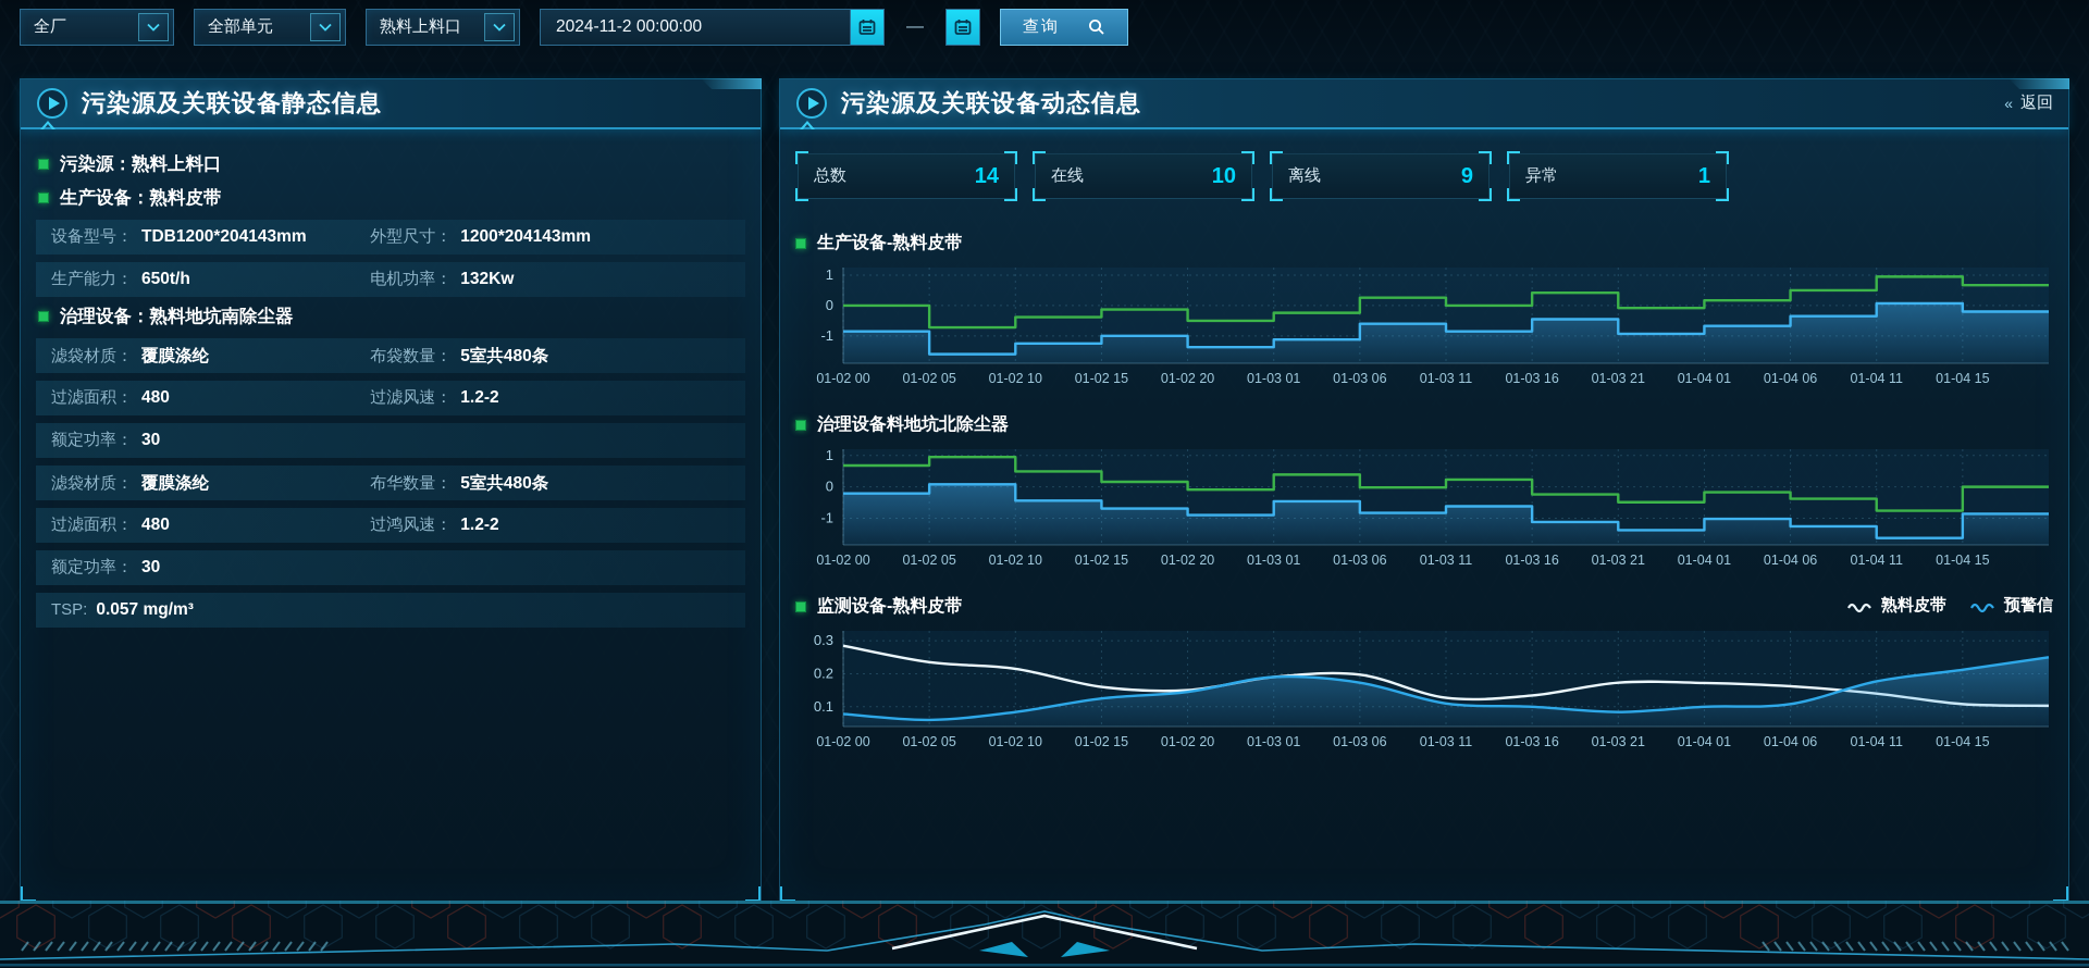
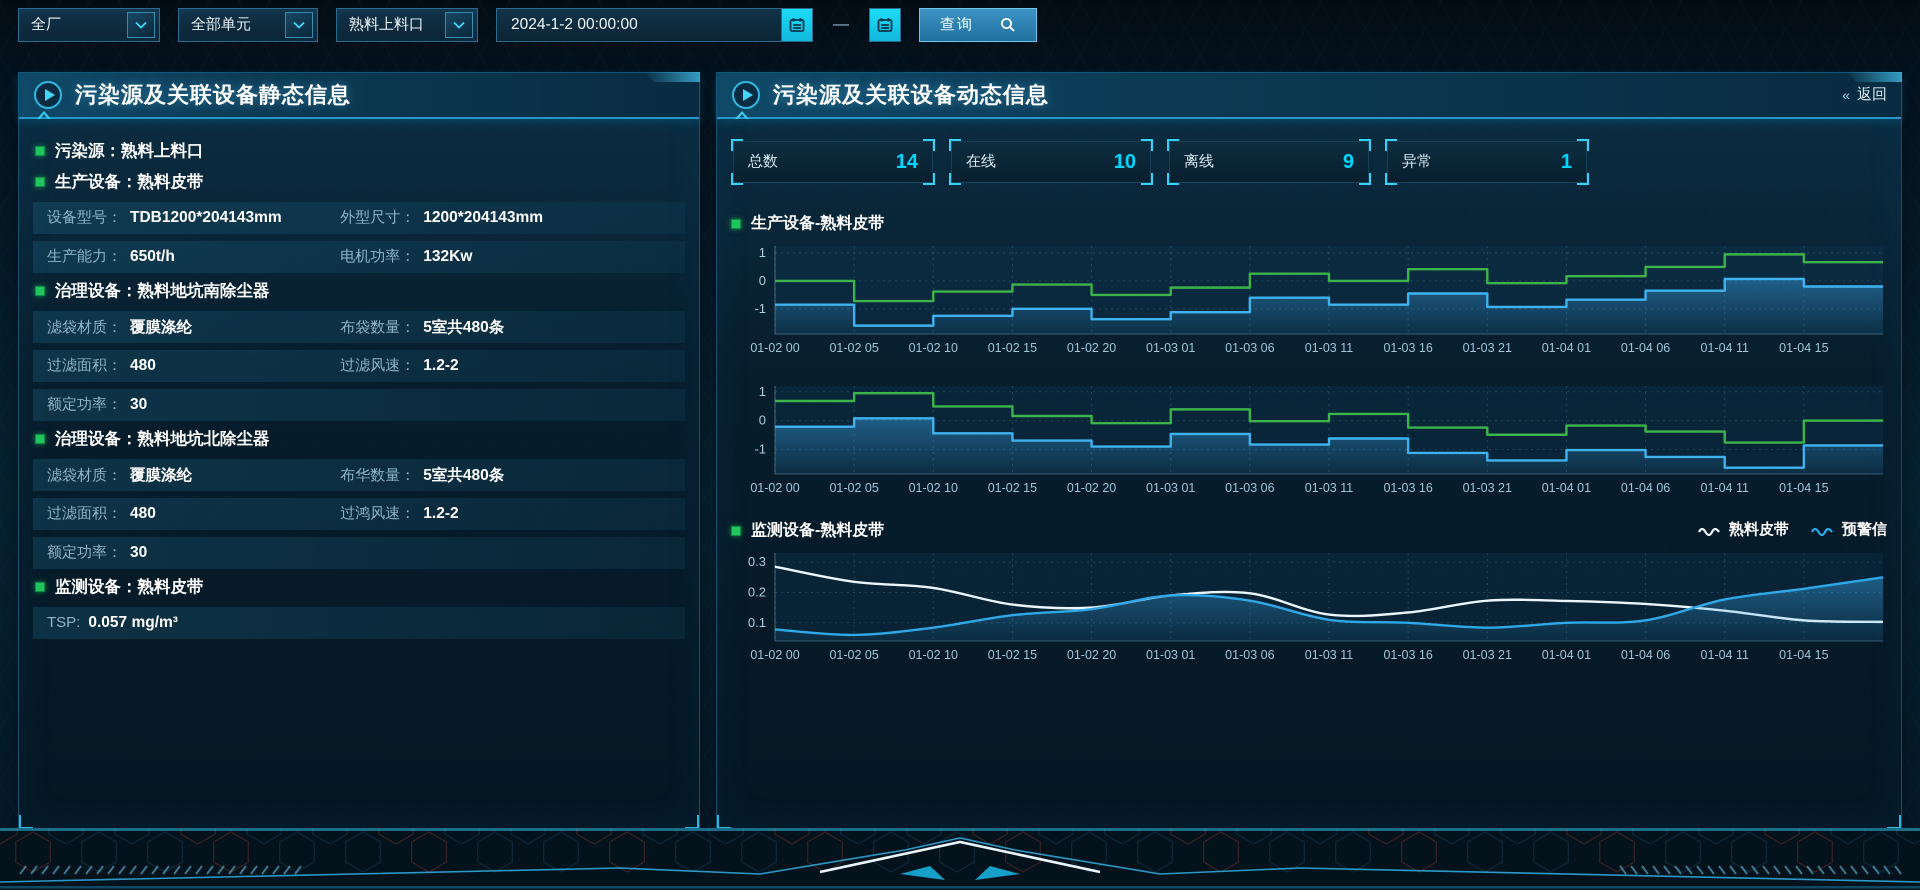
  全厂
  全部单元
  熟料上料口
- 2024-11-2 00:00:00
+ 2024-1-2 00:00:00
  —
  查询
  污染源及关联设备静态信息
  污染源：熟料上料口
  生产设备：熟料皮带
  设备型号：
  TDB1200*204143mm
  外型尺寸：
  1200*204143mm
  生产能力：
  650t/h
  电机功率：
  132Kw
  治理设备：熟料地坑南除尘器
  滤袋材质：
  覆膜涤纶
  布袋数量：
  5室共480条
  过滤面积：
  480
  过滤风速：
  1.2-2
  额定功率：
  30
+ 治理设备：熟料地坑北除尘器
  滤袋材质：
  覆膜涤纶
  布华数量：
  5室共480条
  过滤面积：
  480
  过鸿风速：
  1.2-2
  额定功率：
  30
+ 监测设备：熟料皮带
  TSP:
  0.057 mg/m³
  污染源及关联设备动态信息
  «
  返回
  总数
  14
  在线
  10
  离线
  9
  异常
  1
  生产设备-熟料皮带
  1
  0
  -1
  01-02 00
  01-02 05
  01-02 10
  01-02 15
  01-02 20
  01-03 01
  01-03 06
  01-03 11
  01-03 16
  01-03 21
  01-04 01
  01-04 06
  01-04 11
  01-04 15
- 治理设备料地坑北除尘器
  1
  0
  -1
  01-02 00
  01-02 05
  01-02 10
  01-02 15
  01-02 20
  01-03 01
  01-03 06
  01-03 11
  01-03 16
  01-03 21
  01-04 01
  01-04 06
  01-04 11
  01-04 15
  监测设备-熟料皮带
  熟料皮带
  预警信
  0.3
  0.2
  0.1
  01-02 00
  01-02 05
  01-02 10
  01-02 15
  01-02 20
  01-03 01
  01-03 06
  01-03 11
  01-03 16
  01-03 21
  01-04 01
  01-04 06
  01-04 11
  01-04 15
